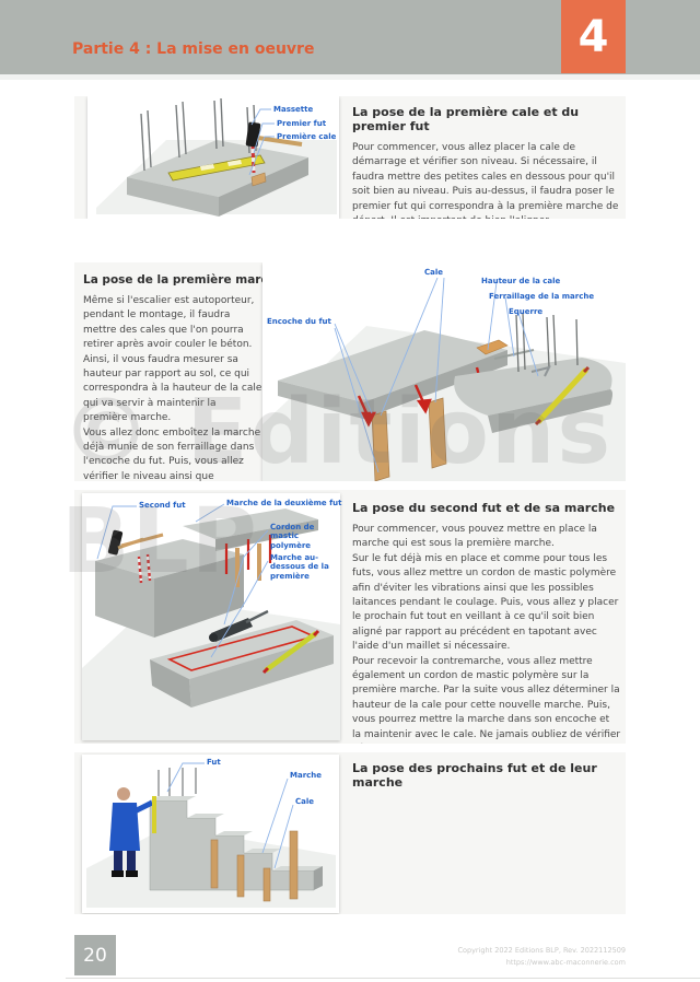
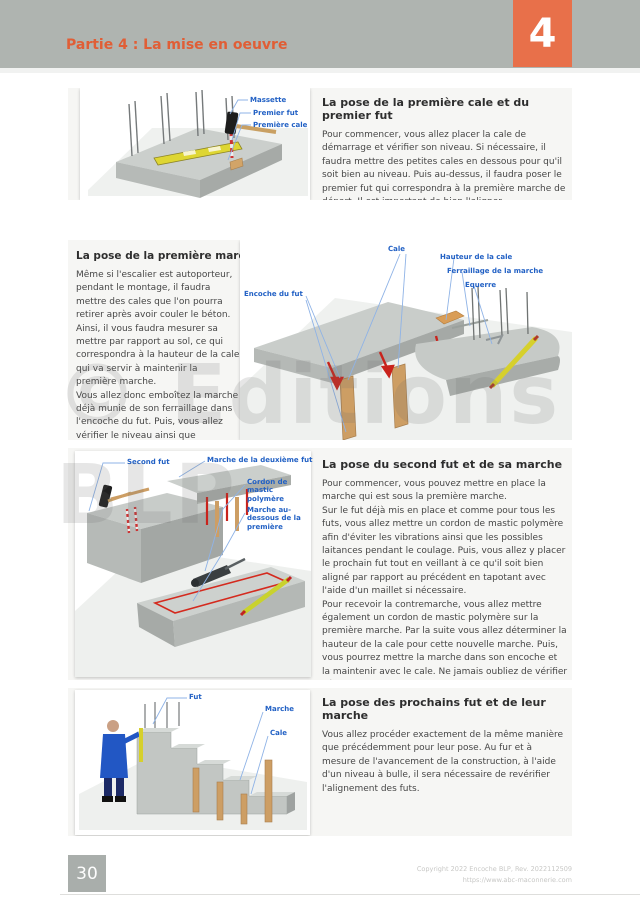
  Partie 4 : La mise en oeuvre
  4
  Massette
  Premier fut
  Première cale
  La pose de la première cale et du premier fut
  Pour commencer, vous allez placer la cale de démarrage et vérifier son niveau. Si nécessaire, il faudra mettre des petites cales en dessous pour qu'il soit bien au niveau. Puis au-dessus, il faudra poser le premier fut qui correspondra à la première marche de
  La pose de la première mar
- Même si l'escalier est autoporteur, pendant le montage, il faudra mettre des cales que l'on pourra retirer après avoir couler le béton. Ainsi, il vous faudra mesurer sa hauteur par rapport au sol, ce qui correspondra à la hauteur de la cale qui va servir à maintenir la première marche.
+ Même si l'escalier est autoporteur, pendant le montage, il faudra mettre des cales que l'on pourra retirer après avoir couler le béton. Ainsi, il vous faudra mesurer sa mettre par rapport au sol, ce qui correspondra à la hauteur de la cale qui va servir à maintenir la première marche.
  Vous allez donc emboîtez la marche déjà munie de son ferraillage dans l'encoche du fut. Puis, vous allez vérifier le niveau ainsi que
  Cale
  Hauteur de la cale
  Ferraillage de la marche
  Equerre
  Encoche du fut
  Second fut
  Marche de la deuxième fut
  Cordon de mastic polymère
  Marche au-dessous de la première
  La pose du second fut et de sa marche
  Pour commencer, vous pouvez mettre en place la marche qui est sous la première marche.
  Sur le fut déjà mis en place et comme pour tous les futs, vous allez mettre un cordon de mastic polymère afin d'éviter les vibrations ainsi que les possibles laitances pendant le coulage. Puis, vous allez y placer le prochain fut tout en veillant à ce qu'il soit bien aligné par rapport au précédent en tapotant avec l'aide d'un maillet si nécessaire.
  Pour recevoir la contremarche, vous allez mettre également un cordon de mastic polymère sur la première marche. Par la suite vous allez déterminer la hauteur de la cale pour cette nouvelle marche. Puis, vous pourrez mettre la marche dans son encoche et la maintenir avec le cale. Ne jamais oubliez de vérifier
  Fut
  Marche
  Cale
  La pose des prochains fut et de leur marche
+ Vous allez procéder exactement de la même manière que précédemment pour leur pose. Au fur et à mesure de l'avancement de la construction, à l'aide d'un niveau à bulle, il sera nécessaire de revérifier l'alignement des futs.
  © Editions
  BLP
- 20
+ 30
- Copyright 2022 Editions BLP, Rev. 2022112509
+ Copyright 2022 Encoche BLP, Rev. 2022112509
  https://www.abc-maconnerie.com
